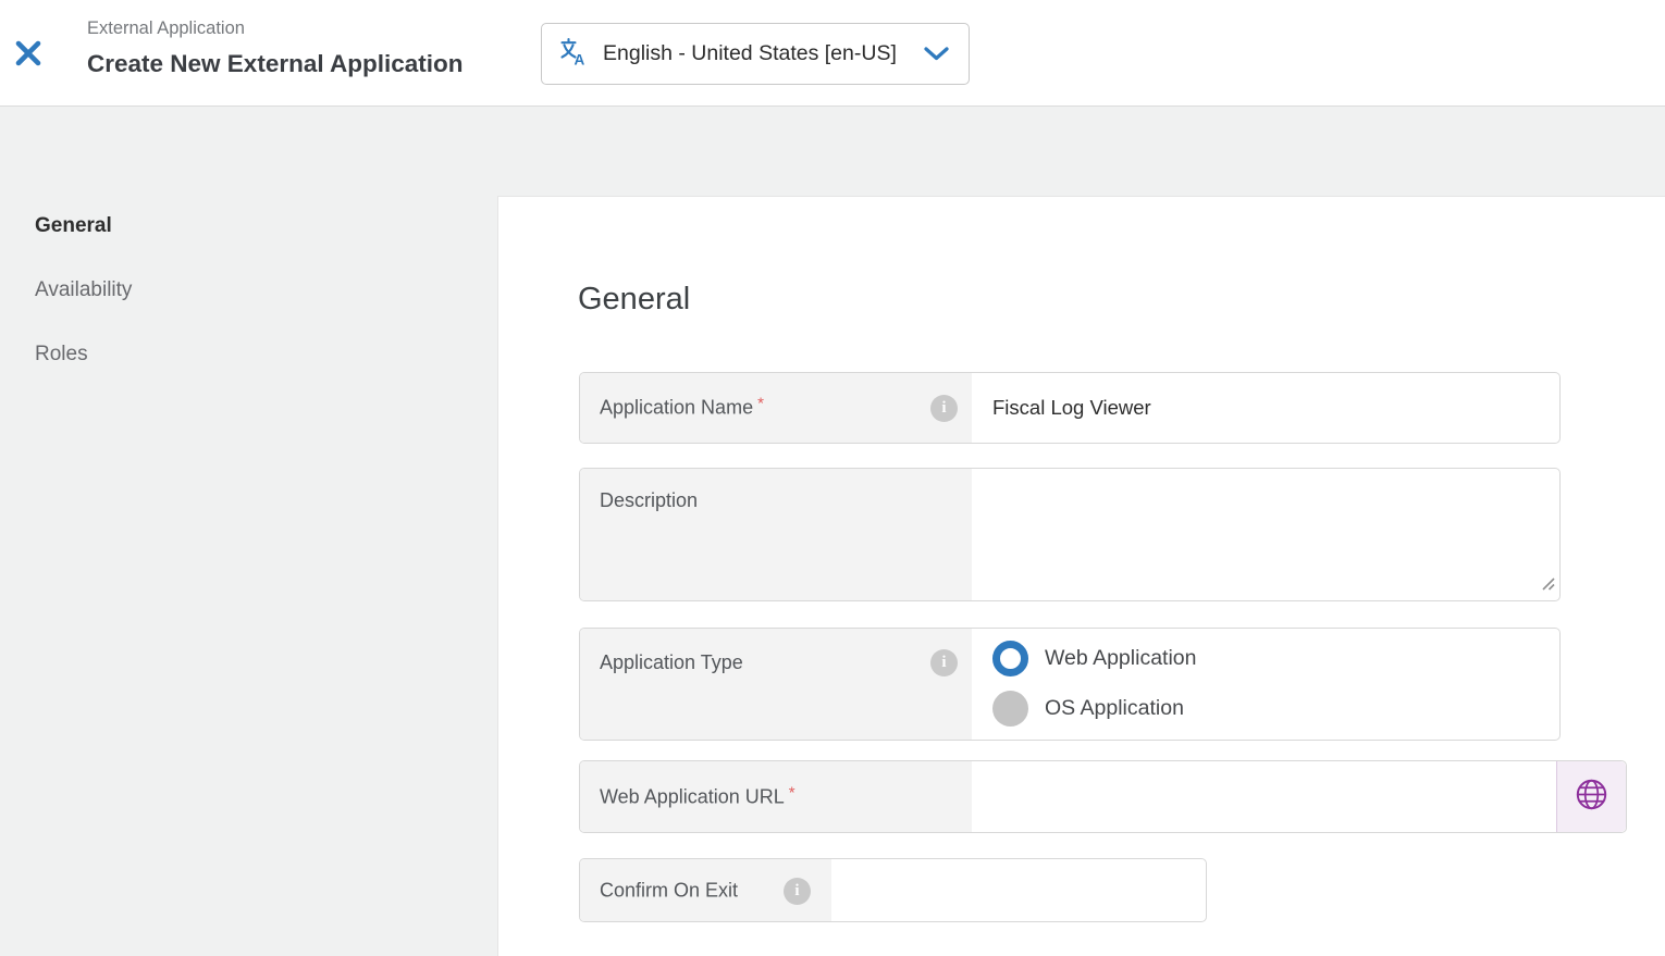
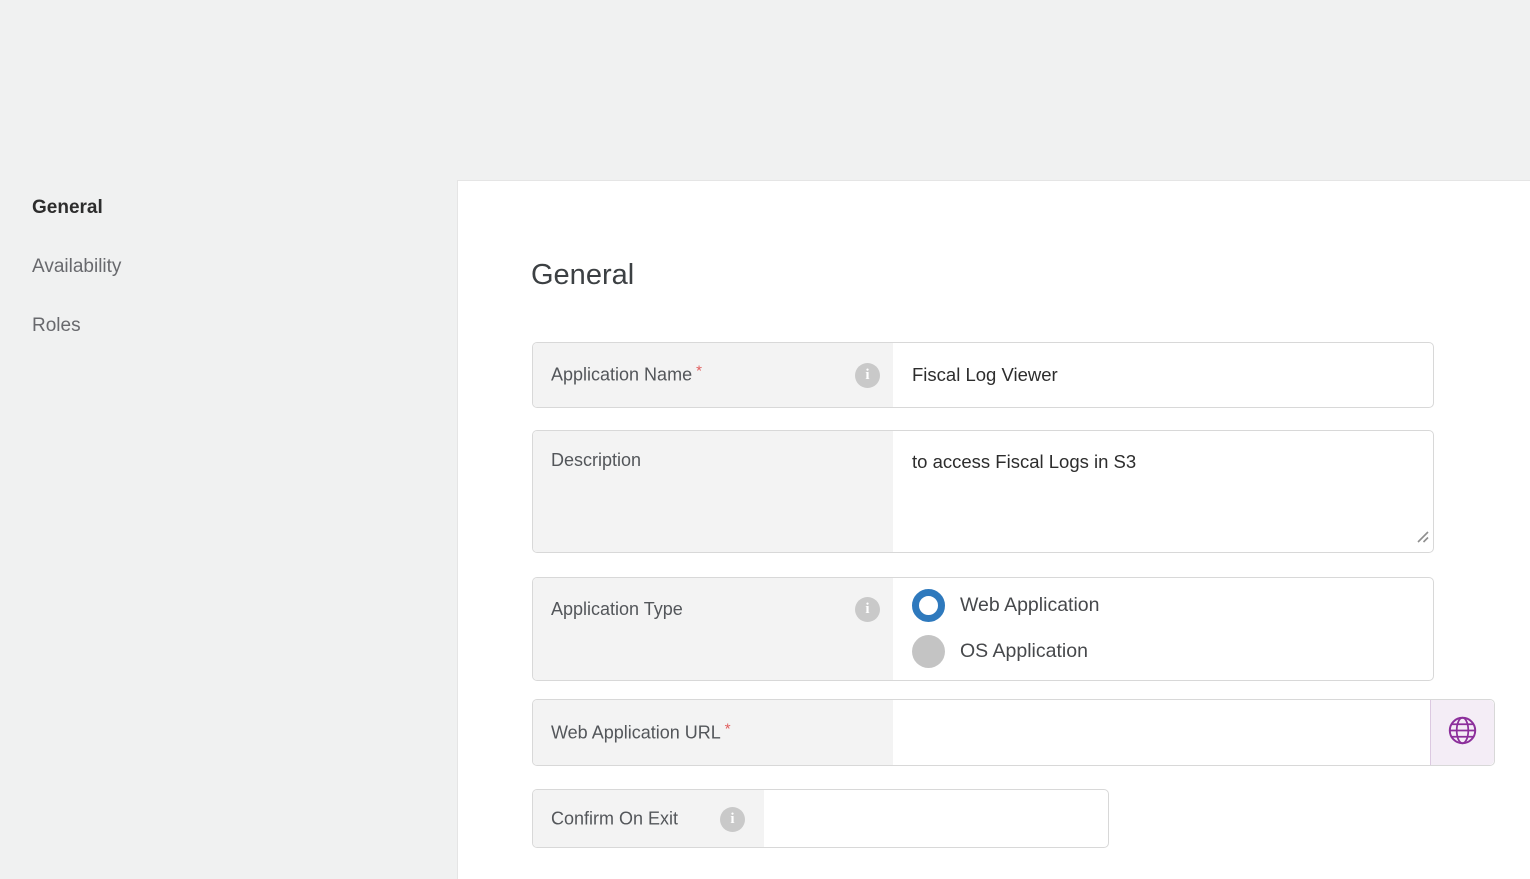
- External Application
- Create New External Application
- A
- English - United States [en-US]
  General
  Availability
  Roles
  General
  Application Name *
  i
  Fiscal Log Viewer
  Description
+ to access Fiscal Logs in S3
  Application Type
  i
  Web Application
  OS Application
  Web Application URL *
  Confirm On Exit
  i
